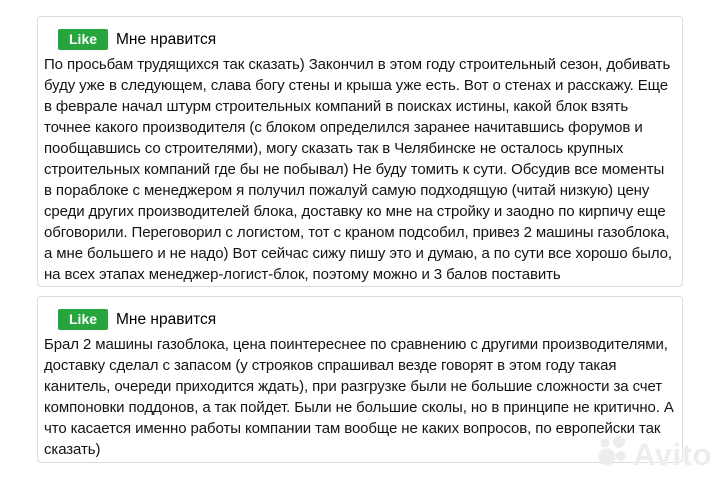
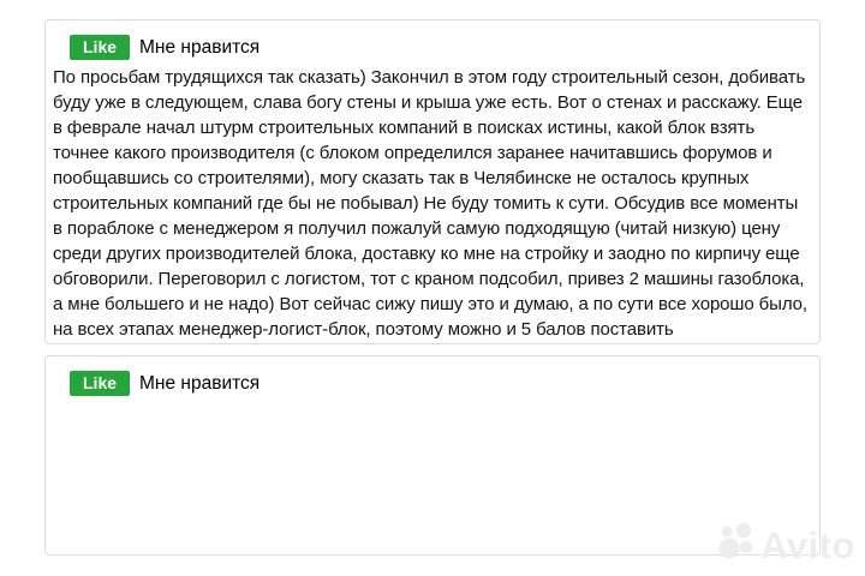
  Like
  Мне нравится
- По просьбам трудящихся так сказать) Закончил в этом году строительный сезон, добивать буду уже в следующем, слава богу стены и крыша уже есть. Вот о стенах и расскажу. Еще в феврале начал штурм строительных компаний в поисках истины, какой блок взять точнее какого производителя (с блоком определился заранее начитавшись форумов и пообщавшись со строителями), могу сказать так в Челябинске не осталось крупных строительных компаний где бы не побывал) Не буду томить к сути. Обсудив все моменты в пораблоке с менеджером я получил пожалуй самую подходящую (читай низкую) цену среди других производителей блока, доставку ко мне на стройку и заодно по кирпичу еще обговорили. Переговорил с логистом, тот с краном подсобил, привез 2 машины газоблока, а мне большего и не надо) Вот сейчас сижу пишу это и думаю, а по сути все хорошо было, на всех этапах менеджер-логист-блок, поэтому можно и 3 балов поставить
+ По просьбам трудящихся так сказать) Закончил в этом году строительный сезон, добивать буду уже в следующем, слава богу стены и крыша уже есть. Вот о стенах и расскажу. Еще в феврале начал штурм строительных компаний в поисках истины, какой блок взять точнее какого производителя (с блоком определился заранее начитавшись форумов и пообщавшись со строителями), могу сказать так в Челябинске не осталось крупных строительных компаний где бы не побывал) Не буду томить к сути. Обсудив все моменты в пораблоке с менеджером я получил пожалуй самую подходящую (читай низкую) цену среди других производителей блока, доставку ко мне на стройку и заодно по кирпичу еще обговорили. Переговорил с логистом, тот с краном подсобил, привез 2 машины газоблока, а мне большего и не надо) Вот сейчас сижу пишу это и думаю, а по сути все хорошо было, на всех этапах менеджер-логист-блок, поэтому можно и 5 балов поставить
  Like
  Мне нравится
- Брал 2 машины газоблока, цена поинтереснее по сравнению с другими производителями, доставку сделал с запасом (у строяков спрашивал везде говорят в этом году такая канитель, очереди приходится ждать), при разгрузке были не большие сложности за счет компоновки поддонов, а так пойдет. Были не большие сколы, но в принципе не критично. А что касается именно работы компании там вообще не каких вопросов, по европейски так сказать)
  Avito
